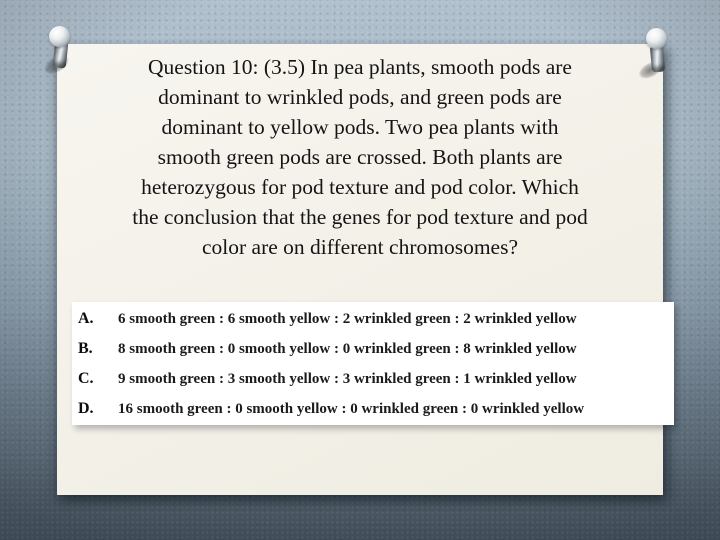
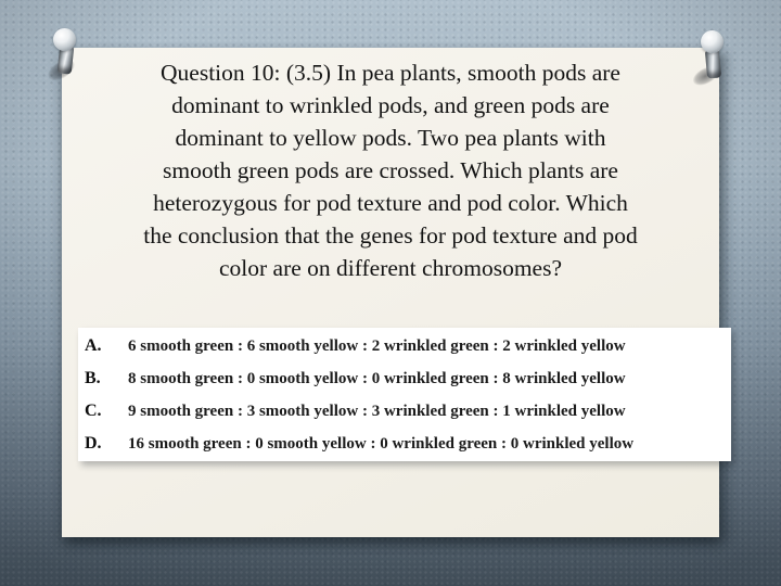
  Question 10: (3.5) In pea plants, smooth pods are
  dominant to wrinkled pods, and green pods are
  dominant to yellow pods. Two pea plants with
- smooth green pods are crossed. Both plants are
+ smooth green pods are crossed. Which plants are
  heterozygous for pod texture and pod color. Which
  the conclusion that the genes for pod texture and pod
  color are on different chromosomes?
  A. 6 smooth green : 6 smooth yellow : 2 wrinkled green : 2 wrinkled yellow
  B. 8 smooth green : 0 smooth yellow : 0 wrinkled green : 8 wrinkled yellow
  C. 9 smooth green : 3 smooth yellow : 3 wrinkled green : 1 wrinkled yellow
  D. 16 smooth green : 0 smooth yellow : 0 wrinkled green : 0 wrinkled yellow
